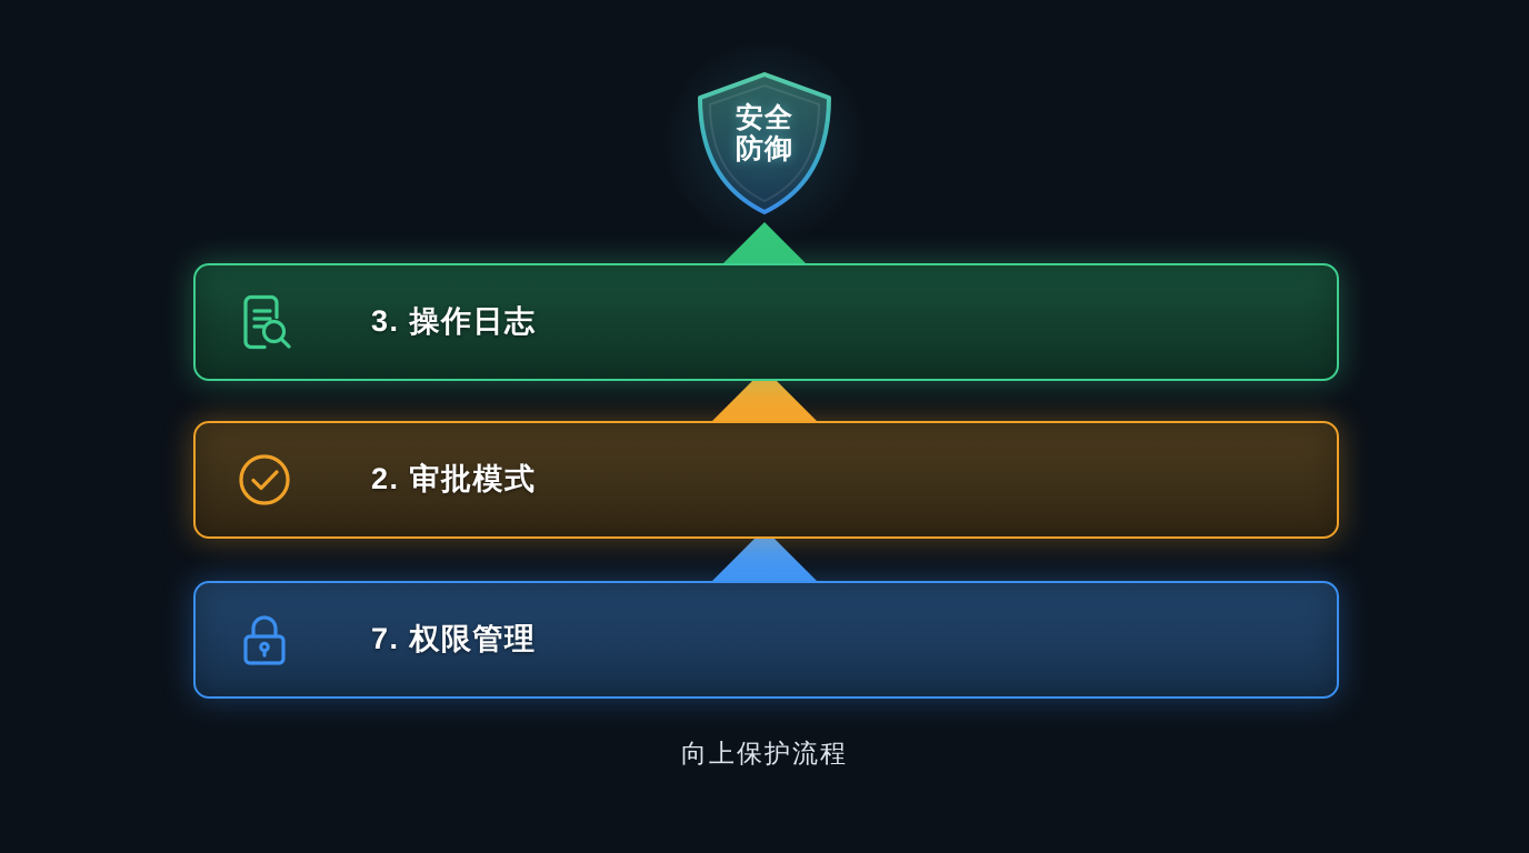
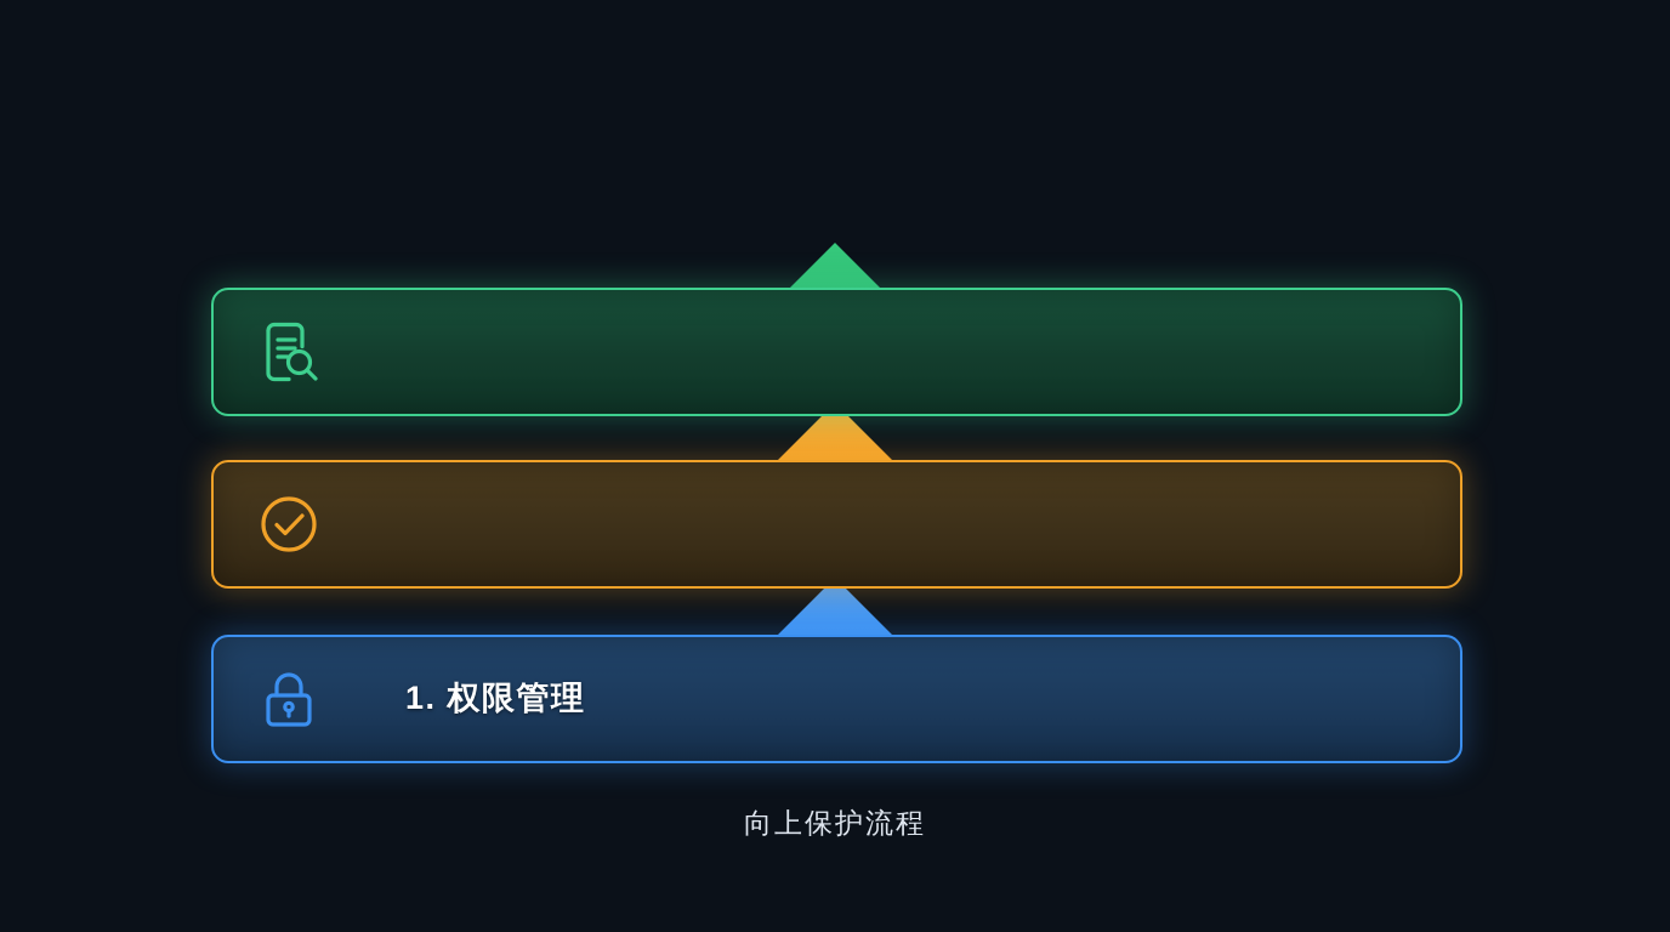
- 安全
- 防御
- 3. 操作日志
- 2. 审批模式
- 7. 权限管理
+ 1. 权限管理
  向上保护流程
